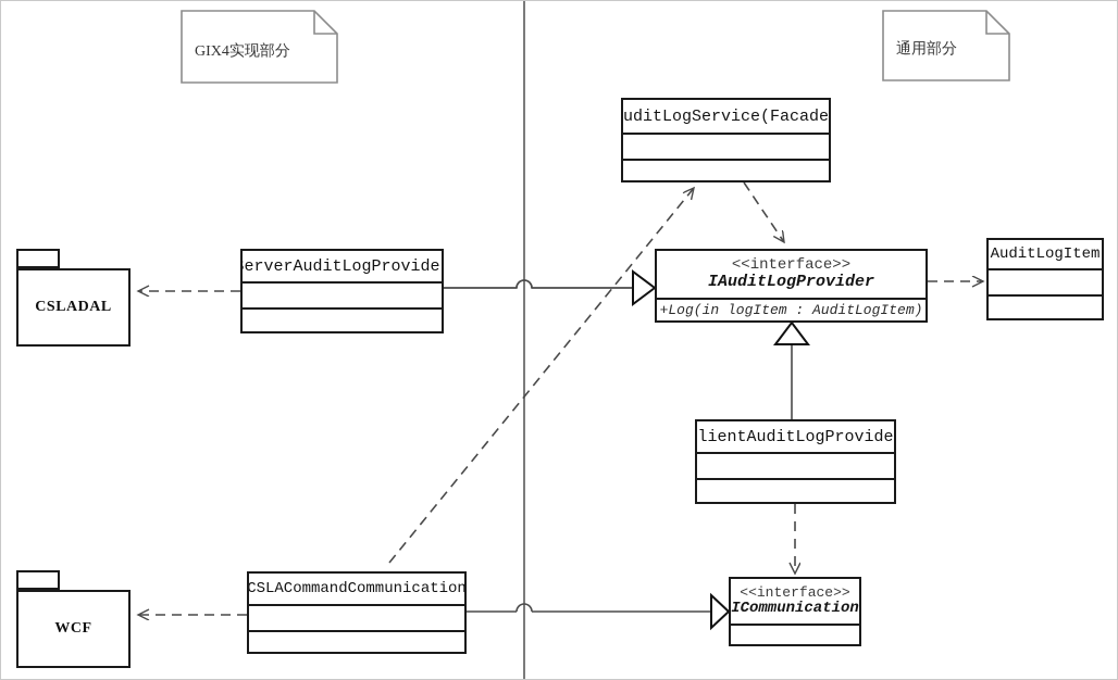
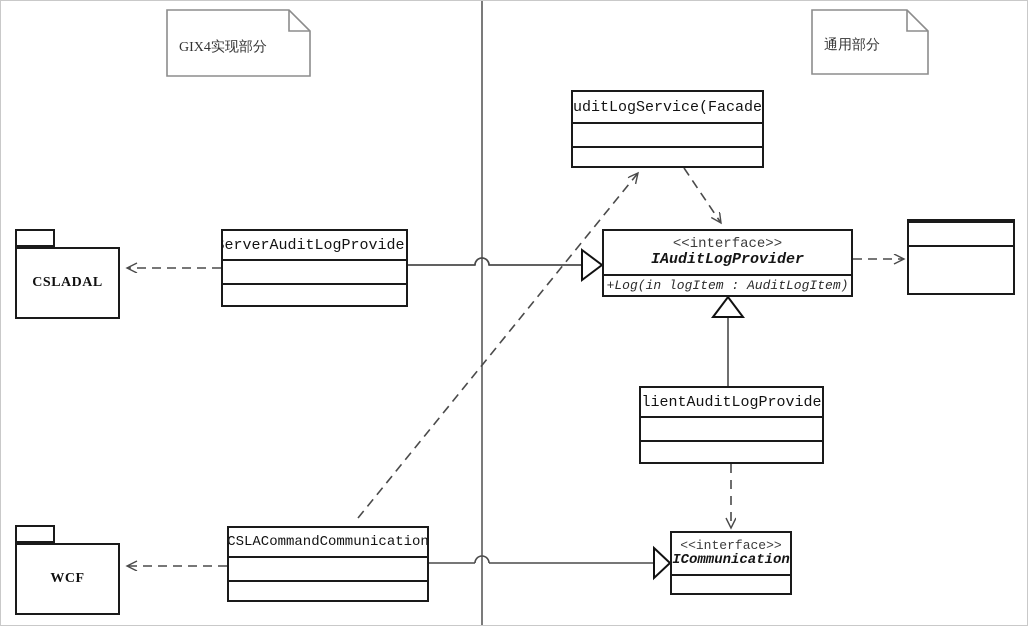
  GIX4实现部分
  通用部分
  CSLADAL
  WCF
  uditLogService(Facade
  erverAuditLogProvide
  <<interface>>
  IAuditLogProvider
  +Log(in logItem : AuditLogItem)
- AuditLogItem
  lientAuditLogProvide
  CSLACommandCommunication
  <<interface>>
  ICommunication
